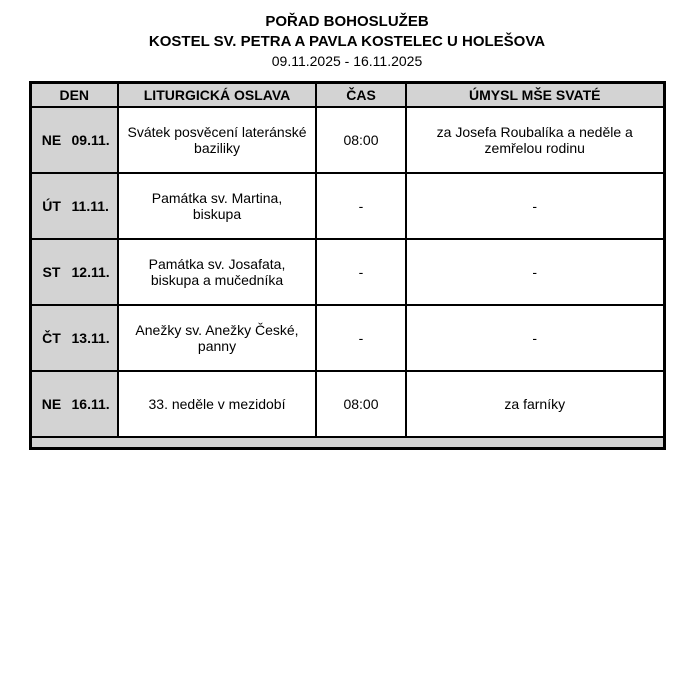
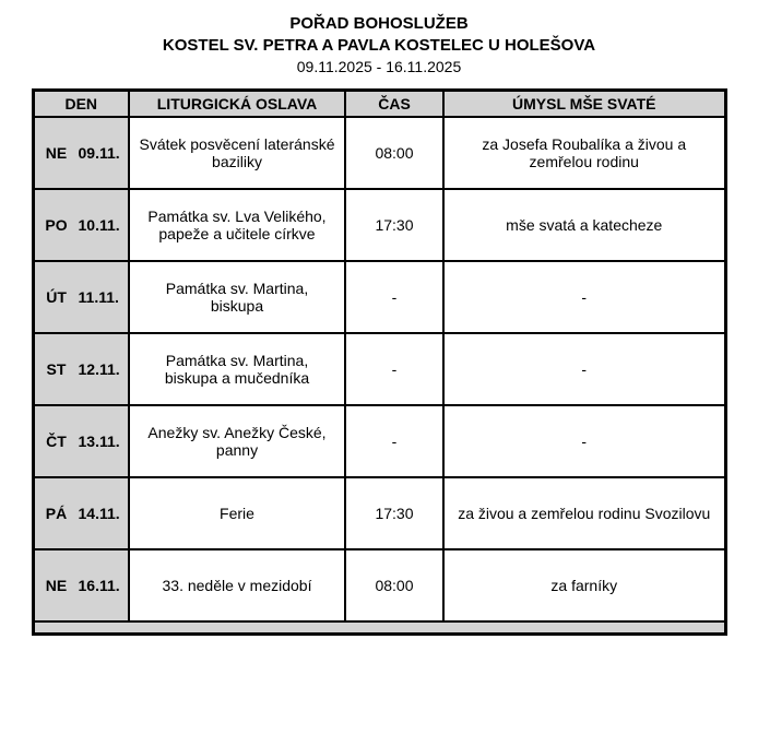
  POŘAD BOHOSLUŽEB
  KOSTEL SV. PETRA A PAVLA KOSTELEC U HOLEŠOVA
  09.11.2025 - 16.11.2025
  DEN	LITURGICKÁ OSLAVA	ČAS	ÚMYSL MŠE SVATÉ
- NE 09.11.	Svátek posvěcení lateránské baziliky	08:00	za Josefa Roubalíka a neděle a zemřelou rodinu
+ NE 09.11.	Svátek posvěcení lateránské baziliky	08:00	za Josefa Roubalíka a živou a zemřelou rodinu
+ PO 10.11.	Památka sv. Lva Velikého, papeže a učitele církve	17:30	mše svatá a katecheze
  ÚT 11.11.	Památka sv. Martina, biskupa	-	-
- ST 12.11.	Památka sv. Josafata, biskupa a mučedníka	-	-
+ ST 12.11.	Památka sv. Martina, biskupa a mučedníka	-	-
  ČT 13.11.	Anežky sv. Anežky České, panny	-	-
+ PÁ 14.11.	Ferie	17:30	za živou a zemřelou rodinu Svozilovu
  NE 16.11.	33. neděle v mezidobí	08:00	za farníky
